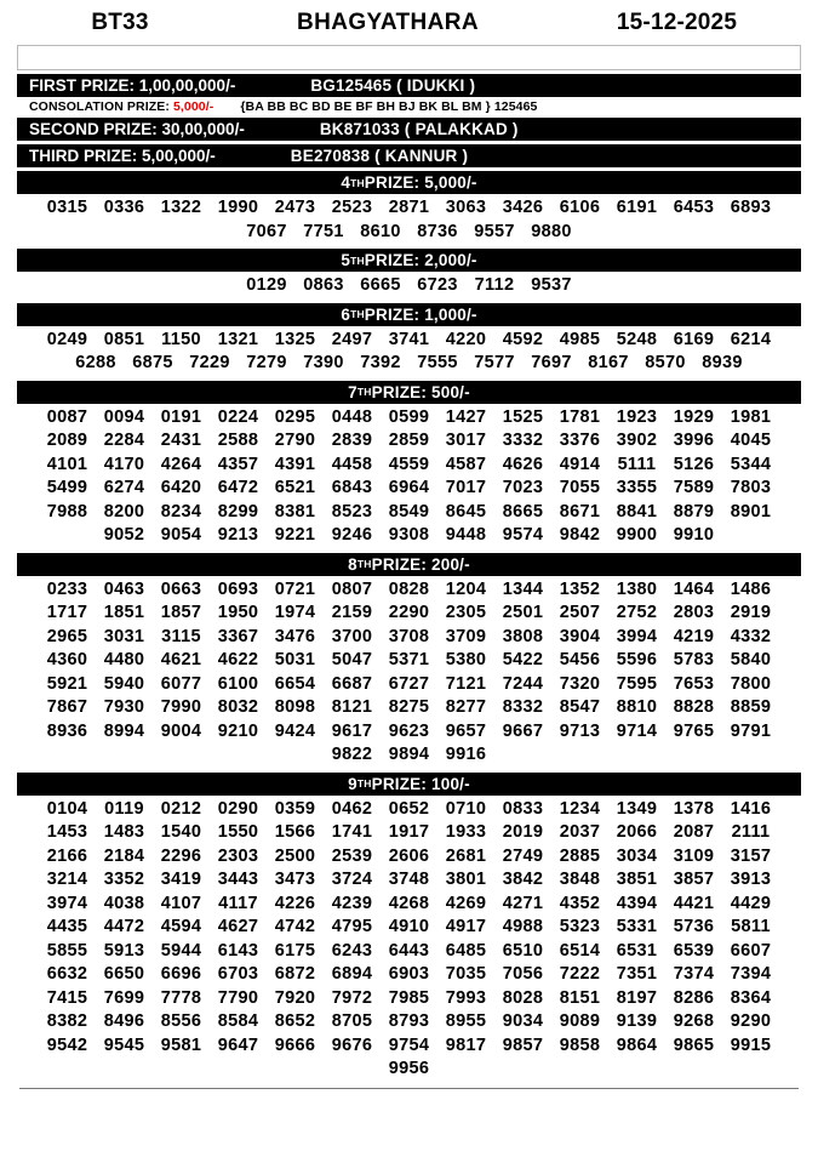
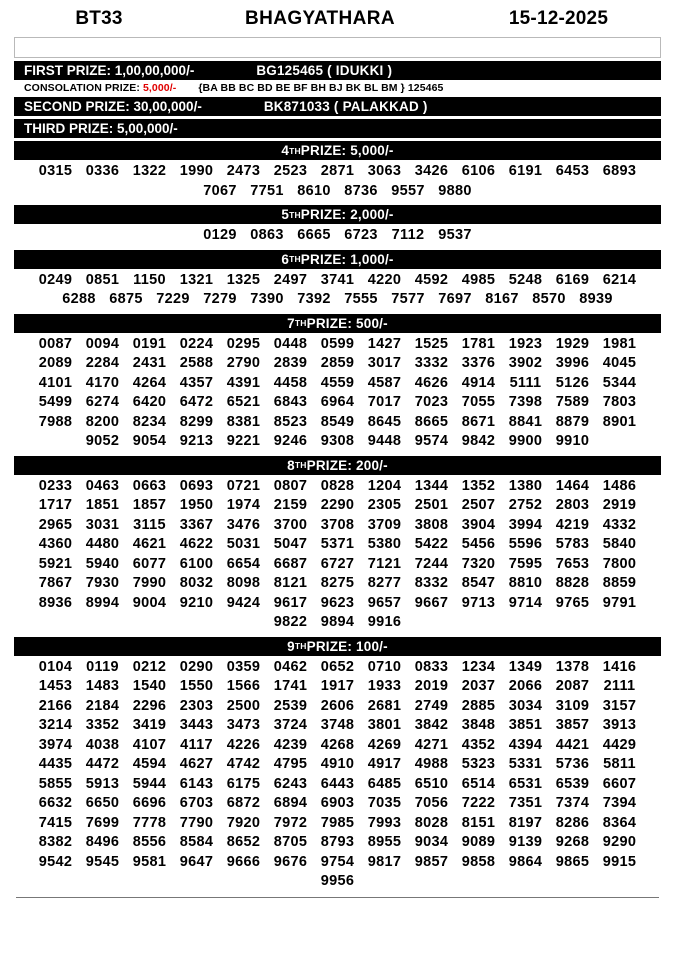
  BT33
  BHAGYATHARA
  15-12-2025
  FIRST PRIZE: 1,00,00,000/-
  BG125465 ( IDUKKI )
  CONSOLATION PRIZE:
  5,000/-
  {BA BB BC BD BE BF BH BJ BK BL BM } 125465
  SECOND PRIZE: 30,00,000/-
  BK871033 ( PALAKKAD )
  THIRD PRIZE: 5,00,000/-
- BE270838 ( KANNUR )
  4
  TH
  PRIZE: 5,000/-
  0315
  0336
  1322
  1990
  2473
  2523
  2871
  3063
  3426
  6106
  6191
  6453
  6893
  7067
  7751
  8610
  8736
  9557
  9880
  5
  TH
  PRIZE: 2,000/-
  0129
  0863
  6665
  6723
  7112
  9537
  6
  TH
  PRIZE: 1,000/-
  0249
  0851
  1150
  1321
  1325
  2497
  3741
  4220
  4592
  4985
  5248
  6169
  6214
  6288
  6875
  7229
  7279
  7390
  7392
  7555
  7577
  7697
  8167
  8570
  8939
  7
  TH
  PRIZE: 500/-
  0087
  0094
  0191
  0224
  0295
  0448
  0599
  1427
  1525
  1781
  1923
  1929
  1981
  2089
  2284
  2431
  2588
  2790
  2839
  2859
  3017
  3332
  3376
  3902
  3996
  4045
  4101
  4170
  4264
  4357
  4391
  4458
  4559
  4587
  4626
  4914
  5111
  5126
  5344
  5499
  6274
  6420
  6472
  6521
  6843
  6964
  7017
  7023
  7055
- 3355
+ 7398
  7589
  7803
  7988
  8200
  8234
  8299
  8381
  8523
  8549
  8645
  8665
  8671
  8841
  8879
  8901
  9052
  9054
  9213
  9221
  9246
  9308
  9448
  9574
  9842
  9900
  9910
  8
  TH
  PRIZE: 200/-
  0233
  0463
  0663
  0693
  0721
  0807
  0828
  1204
  1344
  1352
  1380
  1464
  1486
  1717
  1851
  1857
  1950
  1974
  2159
  2290
  2305
  2501
  2507
  2752
  2803
  2919
  2965
  3031
  3115
  3367
  3476
  3700
  3708
  3709
  3808
  3904
  3994
  4219
  4332
  4360
  4480
  4621
  4622
  5031
  5047
  5371
  5380
  5422
  5456
  5596
  5783
  5840
  5921
  5940
  6077
  6100
  6654
  6687
  6727
  7121
  7244
  7320
  7595
  7653
  7800
  7867
  7930
  7990
  8032
  8098
  8121
  8275
  8277
  8332
  8547
  8810
  8828
  8859
  8936
  8994
  9004
  9210
  9424
  9617
  9623
  9657
  9667
  9713
  9714
  9765
  9791
  9822
  9894
  9916
  9
  TH
  PRIZE: 100/-
  0104
  0119
  0212
  0290
  0359
  0462
  0652
  0710
  0833
  1234
  1349
  1378
  1416
  1453
  1483
  1540
  1550
  1566
  1741
  1917
  1933
  2019
  2037
  2066
  2087
  2111
  2166
  2184
  2296
  2303
  2500
  2539
  2606
  2681
  2749
  2885
  3034
  3109
  3157
  3214
  3352
  3419
  3443
  3473
  3724
  3748
  3801
  3842
  3848
  3851
  3857
  3913
  3974
  4038
  4107
  4117
  4226
  4239
  4268
  4269
  4271
  4352
  4394
  4421
  4429
  4435
  4472
  4594
  4627
  4742
  4795
  4910
  4917
  4988
  5323
  5331
  5736
  5811
  5855
  5913
  5944
  6143
  6175
  6243
  6443
  6485
  6510
  6514
  6531
  6539
  6607
  6632
  6650
  6696
  6703
  6872
  6894
  6903
  7035
  7056
  7222
  7351
  7374
  7394
  7415
  7699
  7778
  7790
  7920
  7972
  7985
  7993
  8028
  8151
  8197
  8286
  8364
  8382
  8496
  8556
  8584
  8652
  8705
  8793
  8955
  9034
  9089
  9139
  9268
  9290
  9542
  9545
  9581
  9647
  9666
  9676
  9754
  9817
  9857
  9858
  9864
  9865
  9915
  9956
